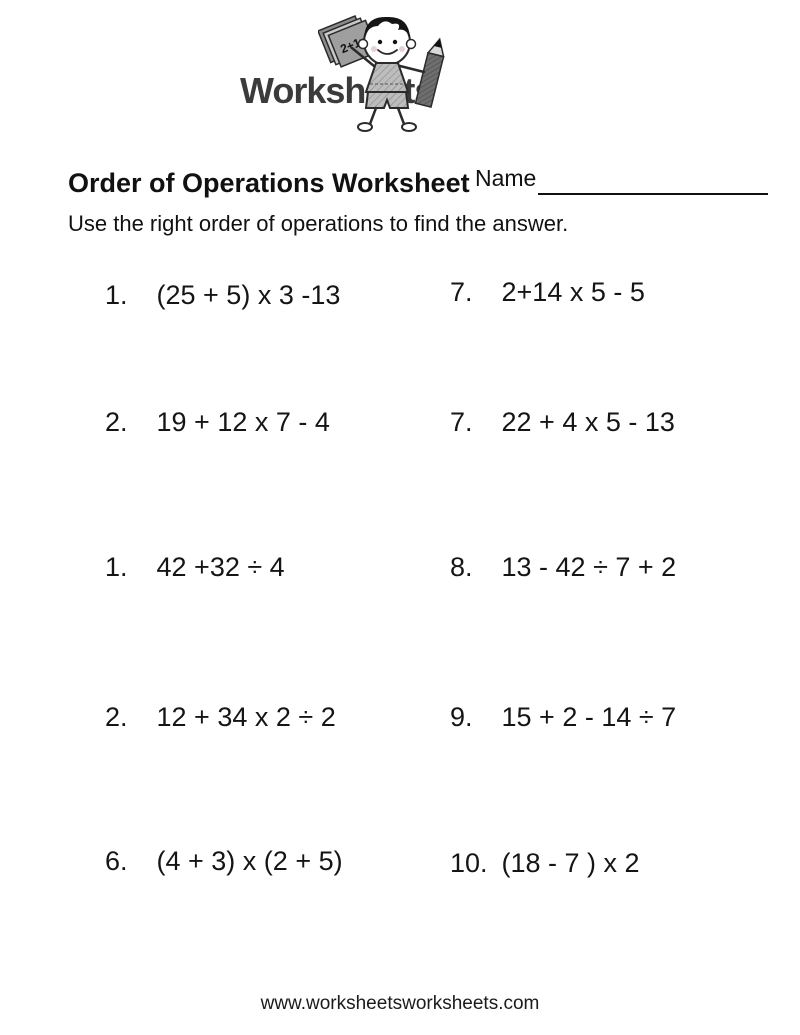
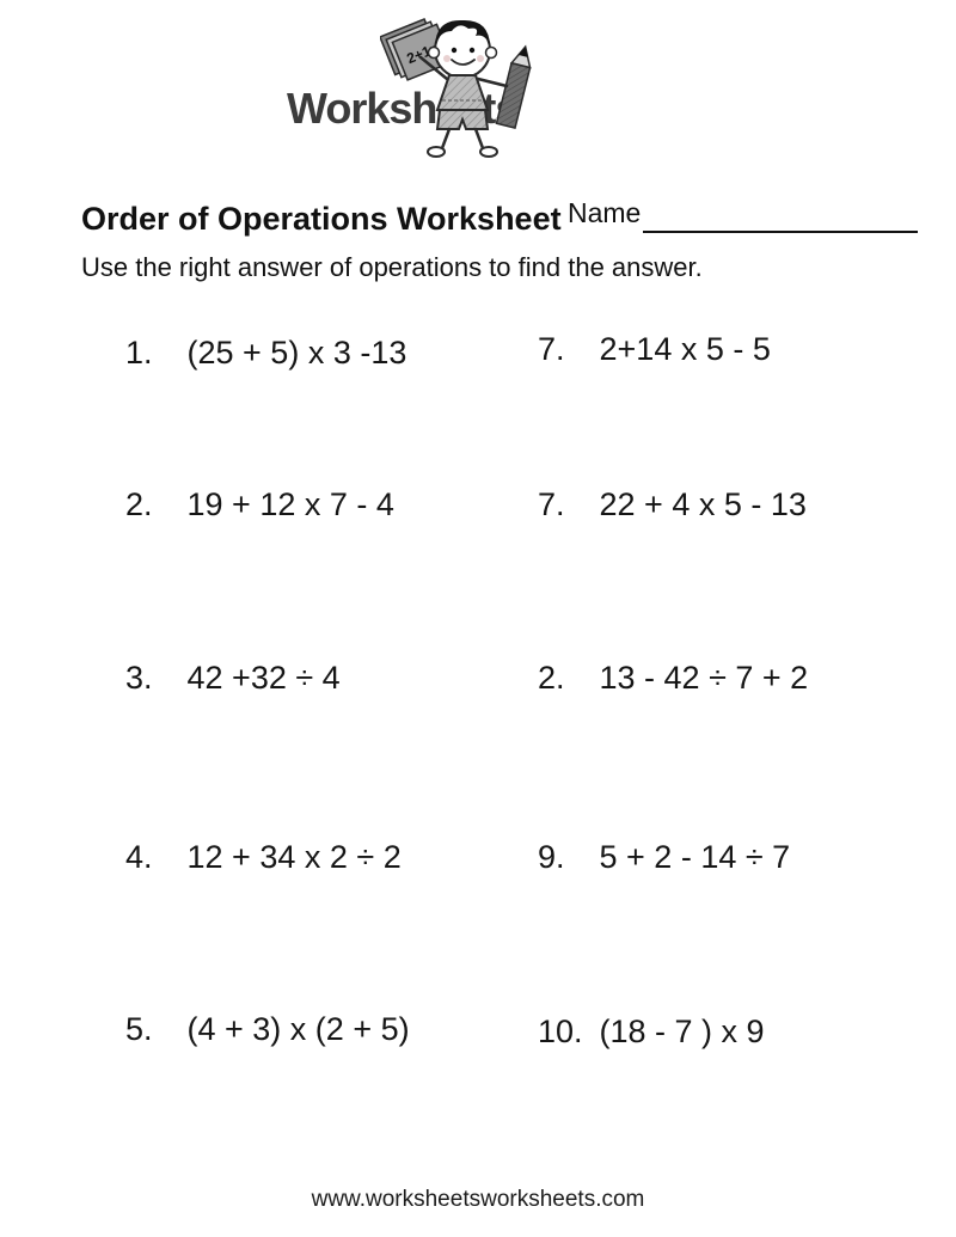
  Worksht
  Order of Operations Worksheet
  Name
- Use the right order of operations to find the answer.
+ Use the right answer of operations to find the answer.
  1. (25 + 5) x 3 -13
  2. 19 + 12 x 7 - 4
- 1. 42 +32 ÷ 4
+ 3. 42 +32 ÷ 4
- 2. 12 + 34 x 2 ÷ 2
+ 4. 12 + 34 x 2 ÷ 2
- 6. (4 + 3) x (2 + 5)
+ 5. (4 + 3) x (2 + 5)
  7. 2+14 x 5 - 5
  7. 22 + 4 x 5 - 13
- 8. 13 - 42 ÷ 7 + 2
+ 2. 13 - 42 ÷ 7 + 2
- 9. 15 + 2 - 14 ÷ 7
+ 9. 5 + 2 - 14 ÷ 7
- 10. (18 - 7 ) x 2
+ 10. (18 - 7 ) x 9
  www.worksheetsworksheets.com
